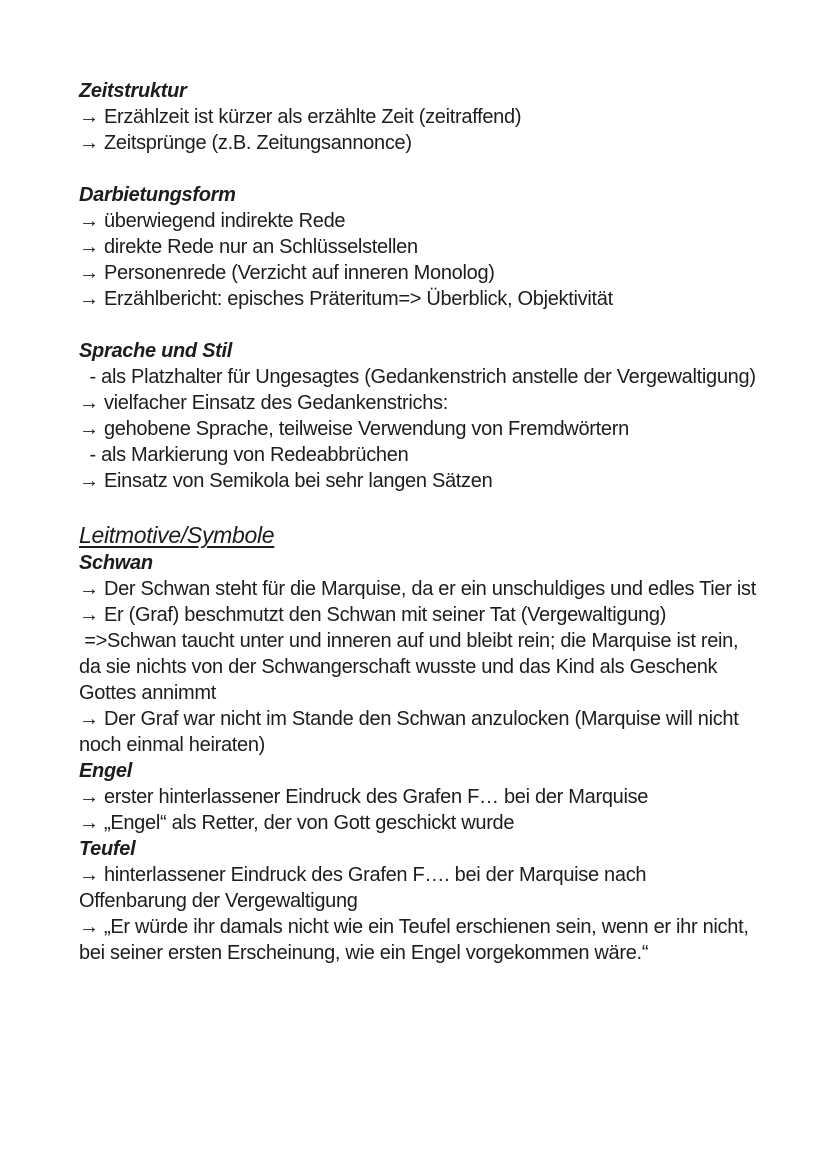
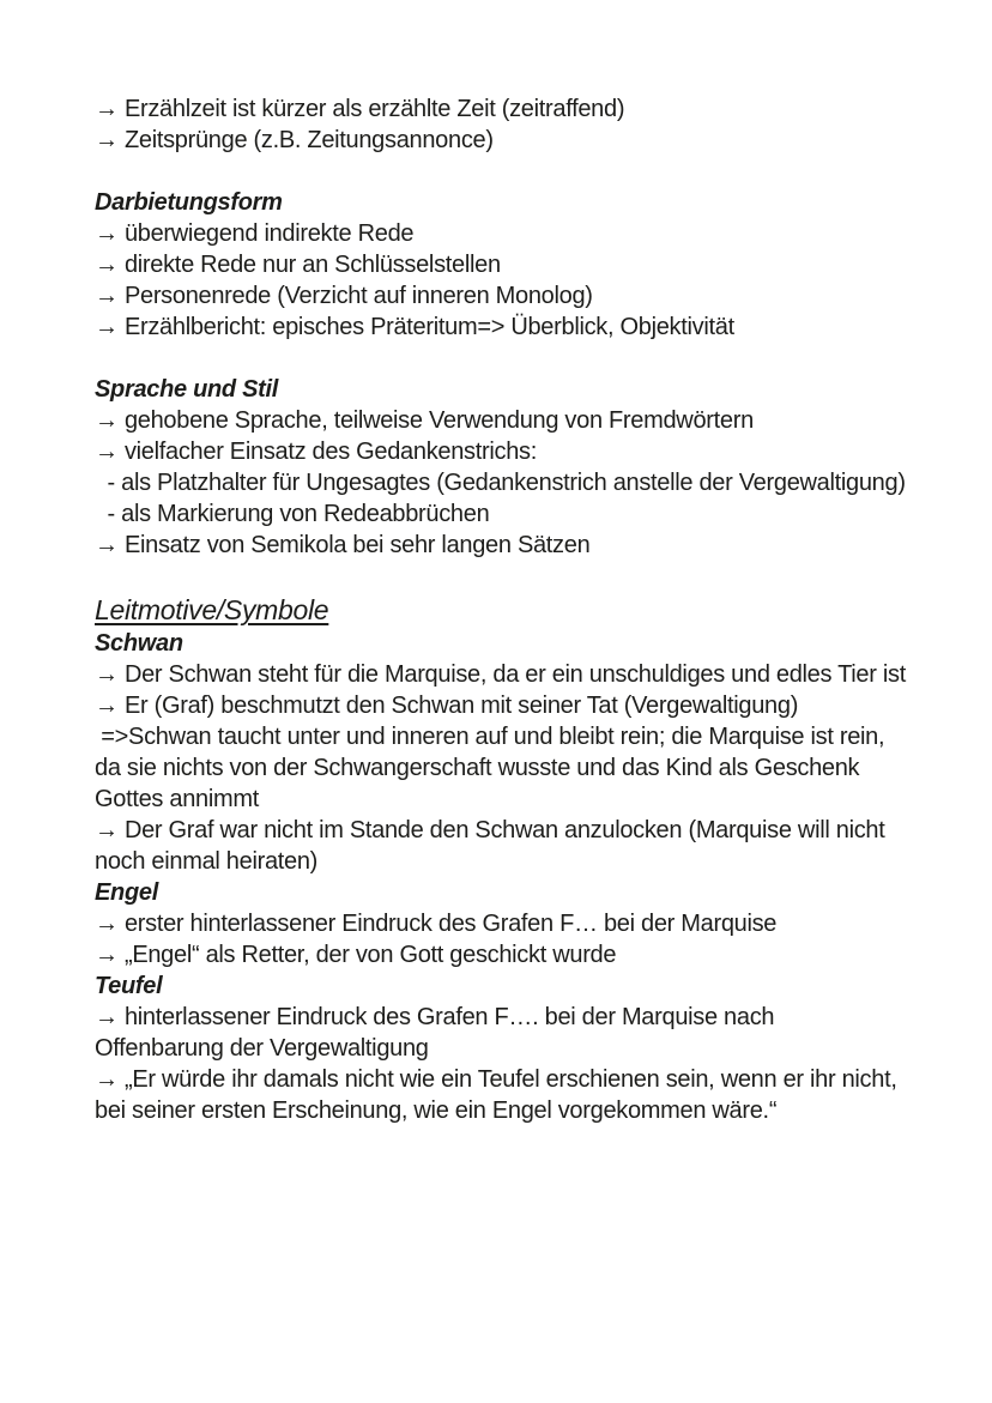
- Zeitstruktur
  → Erzählzeit ist kürzer als erzählte Zeit (zeitraffend)
  → Zeitsprünge (z.B. Zeitungsannonce)
  Darbietungsform
  → überwiegend indirekte Rede
  → direkte Rede nur an Schlüsselstellen
  → Personenrede (Verzicht auf inneren Monolog)
  → Erzählbericht: episches Präteritum=> Überblick, Objektivität
  Sprache und Stil
- - als Platzhalter für Ungesagtes (Gedankenstrich anstelle der Vergewaltigung)
+ → gehobene Sprache, teilweise Verwendung von Fremdwörtern
  → vielfacher Einsatz des Gedankenstrichs:
- → gehobene Sprache, teilweise Verwendung von Fremdwörtern
+ - als Platzhalter für Ungesagtes (Gedankenstrich anstelle der Vergewaltigung)
  - als Markierung von Redeabbrüchen
  → Einsatz von Semikola bei sehr langen Sätzen
  Leitmotive/Symbole
  Schwan
  → Der Schwan steht für die Marquise, da er ein unschuldiges und edles Tier ist
  → Er (Graf) beschmutzt den Schwan mit seiner Tat (Vergewaltigung)
  =>Schwan taucht unter und inneren auf und bleibt rein; die Marquise ist rein, da sie nichts von der Schwangerschaft wusste und das Kind als Geschenk Gottes annimmt
  → Der Graf war nicht im Stande den Schwan anzulocken (Marquise will nicht noch einmal heiraten)
  Engel
  → erster hinterlassener Eindruck des Grafen F… bei der Marquise
  → „Engel“ als Retter, der von Gott geschickt wurde
  Teufel
  → hinterlassener Eindruck des Grafen F…. bei der Marquise nach Offenbarung der Vergewaltigung
  → „Er würde ihr damals nicht wie ein Teufel erschienen sein, wenn er ihr nicht, bei seiner ersten Erscheinung, wie ein Engel vorgekommen wäre.“
